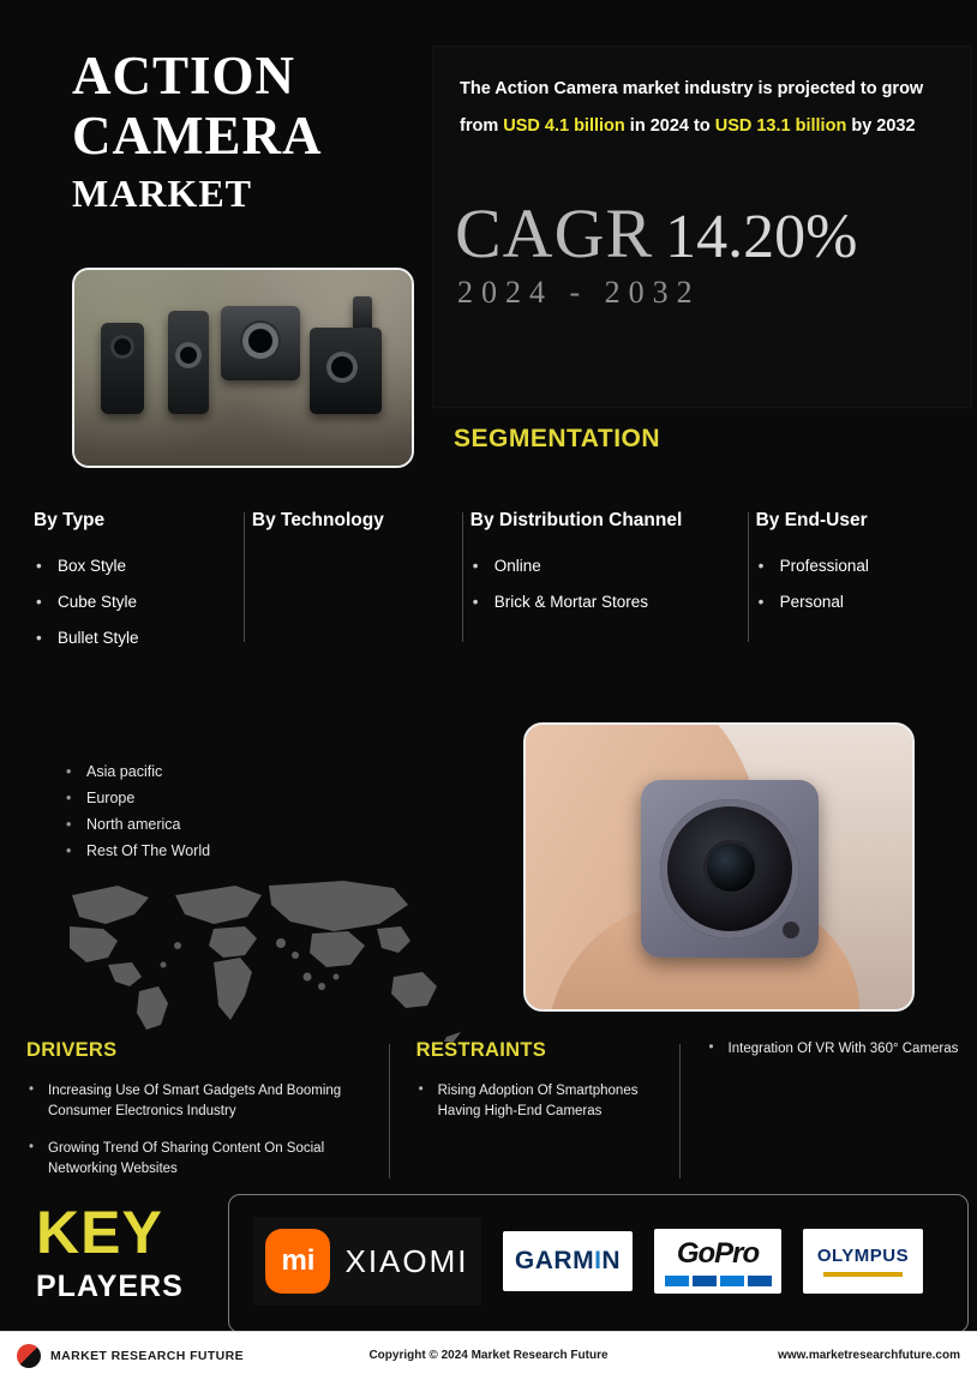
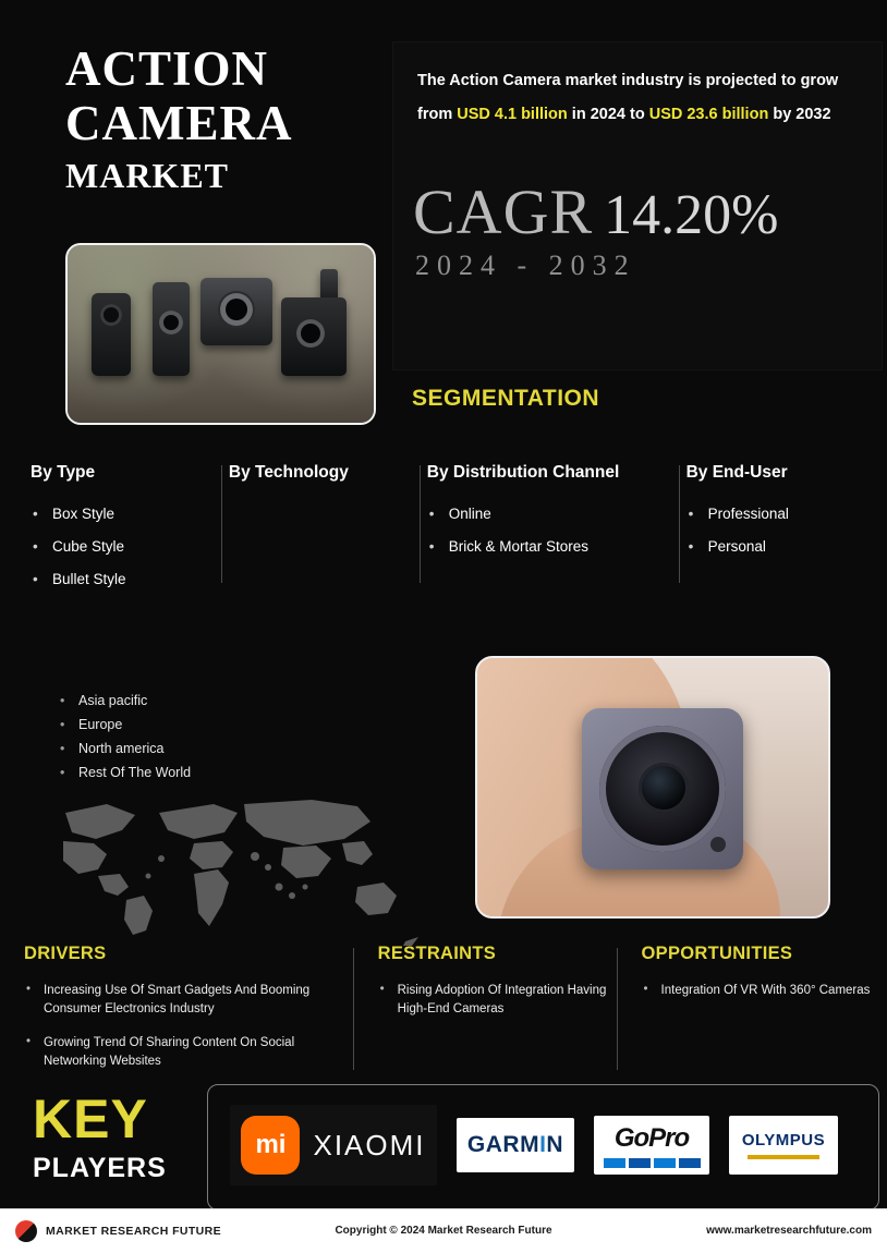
  ACTION
  CAMERA
  MARKET
- The Action Camera market industry is projected to grow from USD 4.1 billion in 2024 to USD 13.1 billion by 2032
+ The Action Camera market industry is projected to grow from USD 4.1 billion in 2024 to USD 23.6 billion by 2032
  CAGR 14.20%
  2024 - 2032
  SEGMENTATION
  By Type
  Box Style
  Cube Style
  Bullet Style
  By Technology
  By Distribution Channel
  Online
  Brick & Mortar Stores
  By End-User
  Professional
  Personal
  Asia pacific
  Europe
  North america
  Rest Of The World
  DRIVERS
  Increasing Use Of Smart Gadgets And Booming Consumer Electronics Industry
  Growing Trend Of Sharing Content On Social Networking Websites
  RESTRAINTS
- Rising Adoption Of Smartphones Having High-End Cameras
+ Rising Adoption Of Integration Having High-End Cameras
+ OPPORTUNITIES
  Integration Of VR With 360° Cameras
  KEY
  PLAYERS
  mi
  XIAOMI
  GARMIN
  GoPro
  OLYMPUS
  MARKET RESEARCH FUTURE
  Copyright © 2024 Market Research Future
  www.marketresearchfuture.com
